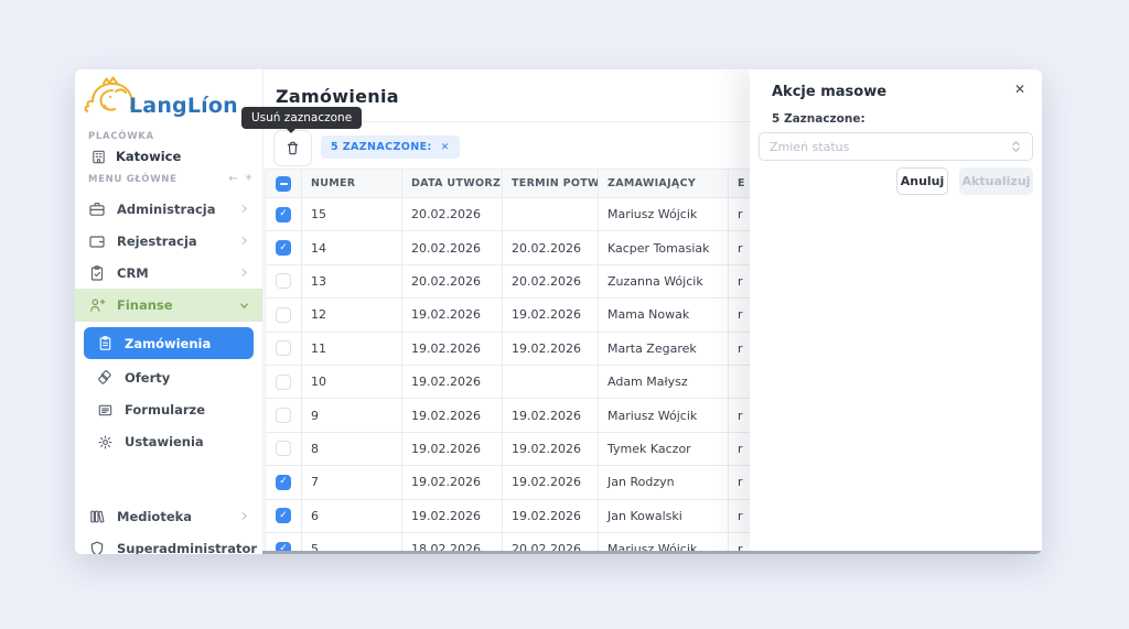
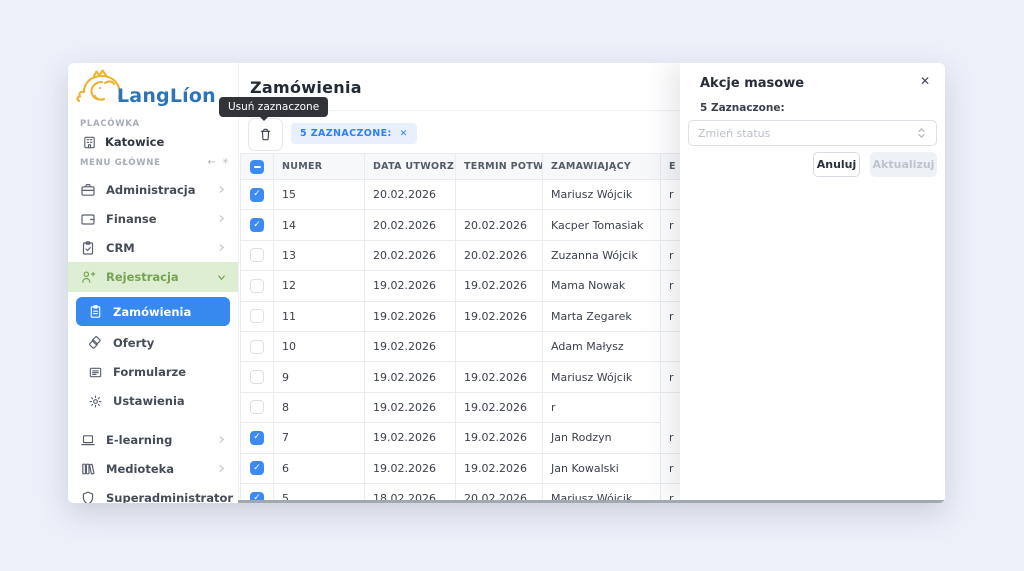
  LangLíon
  PLACÓWKA
  Katowice
  MENU GŁÓWNE
  ←
  ✳
  Administracja
- Rejestracja
+ Finanse
  CRM
- Finanse
+ Rejestracja
  Zamówienia
  Oferty
  Formularze
  Ustawienia
+ E-learning
  Medioteka
  Superadministrator
  Zamówienia
  Usuń zaznaczone
  5 ZAZNACZONE:
  ✕
  NUMER
  DATA UTWORZ
  ZAMAWIAJĄCY
  E
  15
  20.02.2026
  Mariusz Wójcik
  r
  14
  20.02.2026
  20.02.2026
  Kacper Tomasiak
  r
  13
  20.02.2026
  20.02.2026
  Zuzanna Wójcik
  r
  12
  19.02.2026
  19.02.2026
  Mama Nowak
  r
  11
  19.02.2026
  19.02.2026
  Marta Zegarek
  r
  10
  19.02.2026
  Adam Małysz
  9
  19.02.2026
  19.02.2026
  Mariusz Wójcik
  r
  8
  19.02.2026
  19.02.2026
- Tymek Kaczor
  r
  7
  19.02.2026
  19.02.2026
  Jan Rodzyn
  r
  6
  19.02.2026
  19.02.2026
  Jan Kowalski
  r
  5
  18.02.2026
  20.02.2026
  Mariusz Wójcik
  r
  Akcje masowe
  ✕
  5 Zaznaczone:
  Zmień status
  Anuluj
  Aktualizuj
